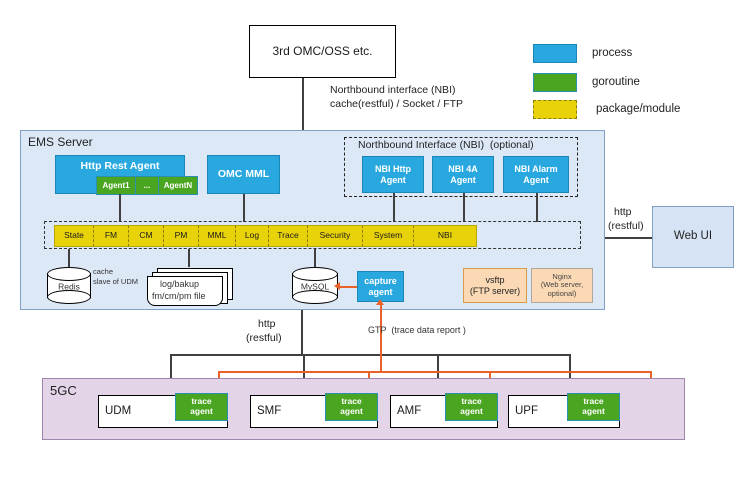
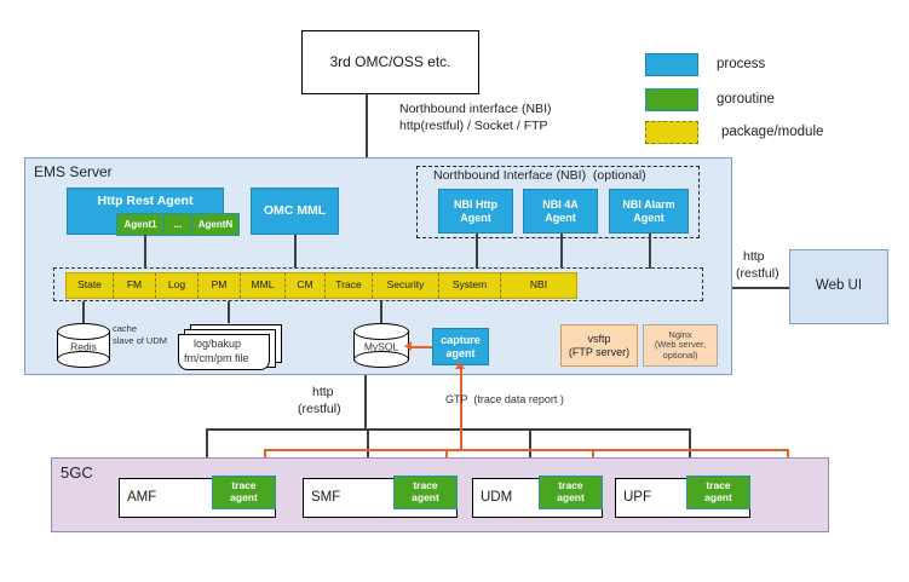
  3rd OMC/OSS etc.
  Northbound interface (NBI)
- cache(restful) / Socket / FTP
+ http(restful) / Socket / FTP
  process
  goroutine
  package/module
  EMS Server
  Http Rest Agent
  Agent1
  ...
  AgentN
  OMC MML
  Northbound Interface (NBI) (optional)
  NBI Http
  Agent
  NBI 4A
  Agent
  NBI Alarm
  Agent
  State
  FM
- CM
+ Log
  PM
  MML
- Log
+ CM
  Trace
  Security
  System
  NBI
  Redis
  cache
  slave of UDM
  log/bakup
  fm/cm/pm file
  MySQL
  capture
  agent
  vsftp
  (FTP server)
  Nginx
  (Web server,
  optional)
  Web UI
  http
  (restful)
  http
  (restful)
  GTP (trace data report )
  5GC
- UDM
+ AMF
  trace
  agent
  SMF
  trace
  agent
- AMF
+ UDM
  trace
  agent
  UPF
  trace
  agent
